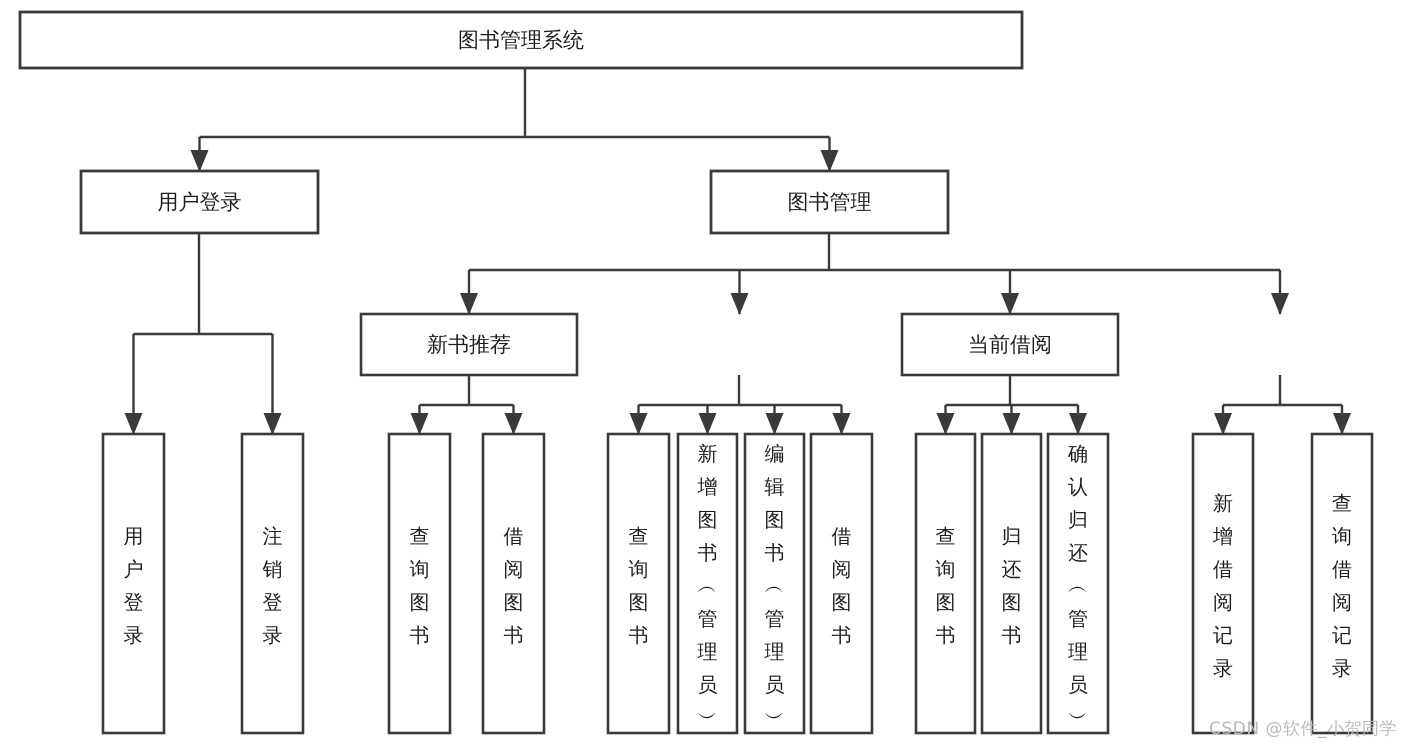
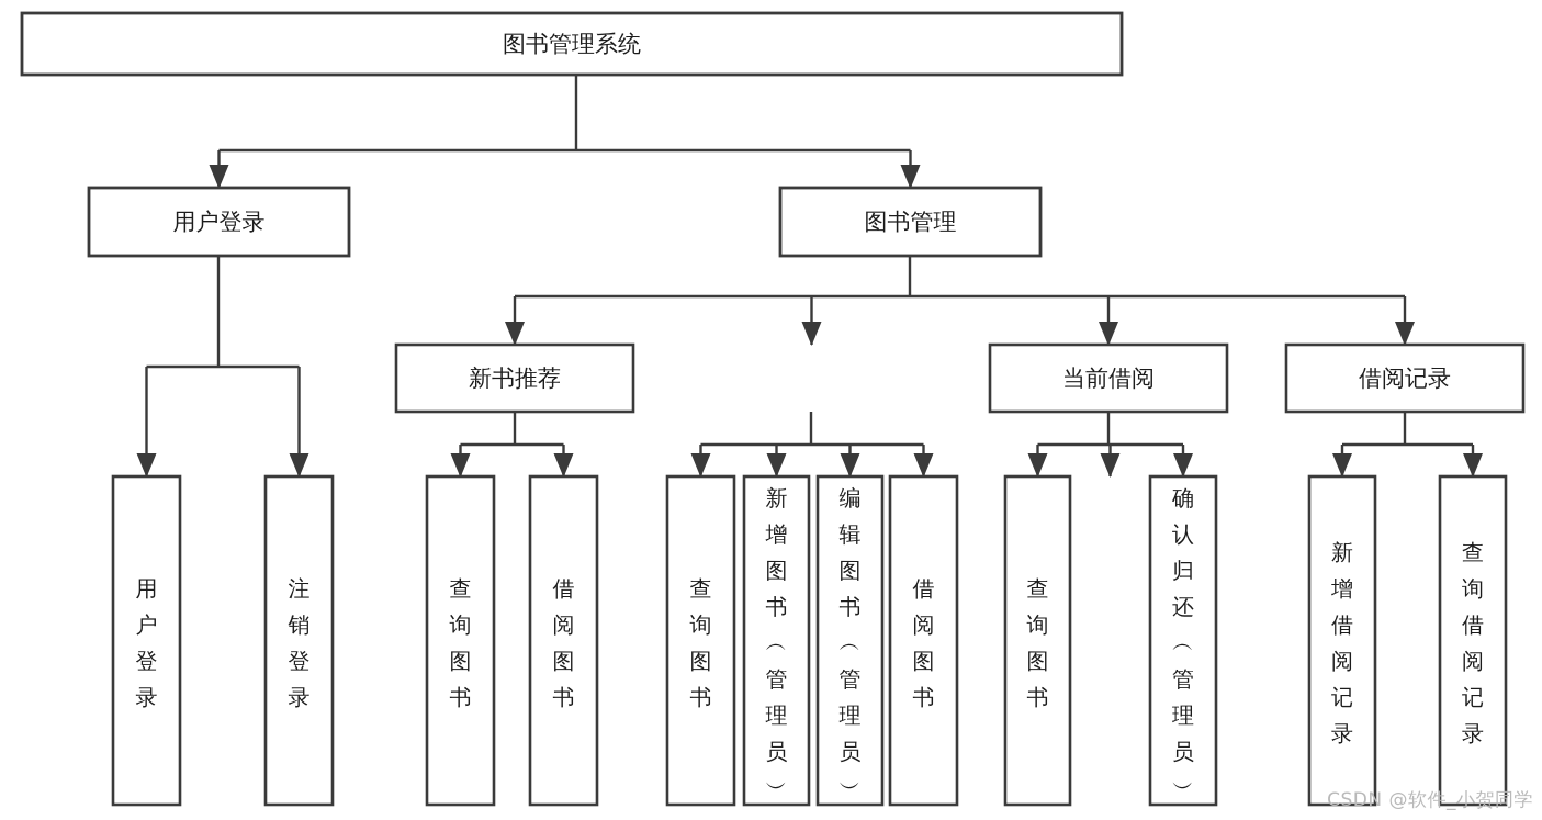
  图书管理系统
  用户登录
  图书管理
  新书推荐
  当前借阅
+ 借阅记录
  用户登录
  注销登录
  查询图书
  借阅图书
  查询图书
  新增图书 ︵ 管理员 ︶
  编辑图书 ︵ 管理员 ︶
  借阅图书
  查询图书
- 归还图书
  确认归还 ︵ 管理员 ︶
  新增借阅记录
  查询借阅记录
  CSDN @软件_小贺同学
